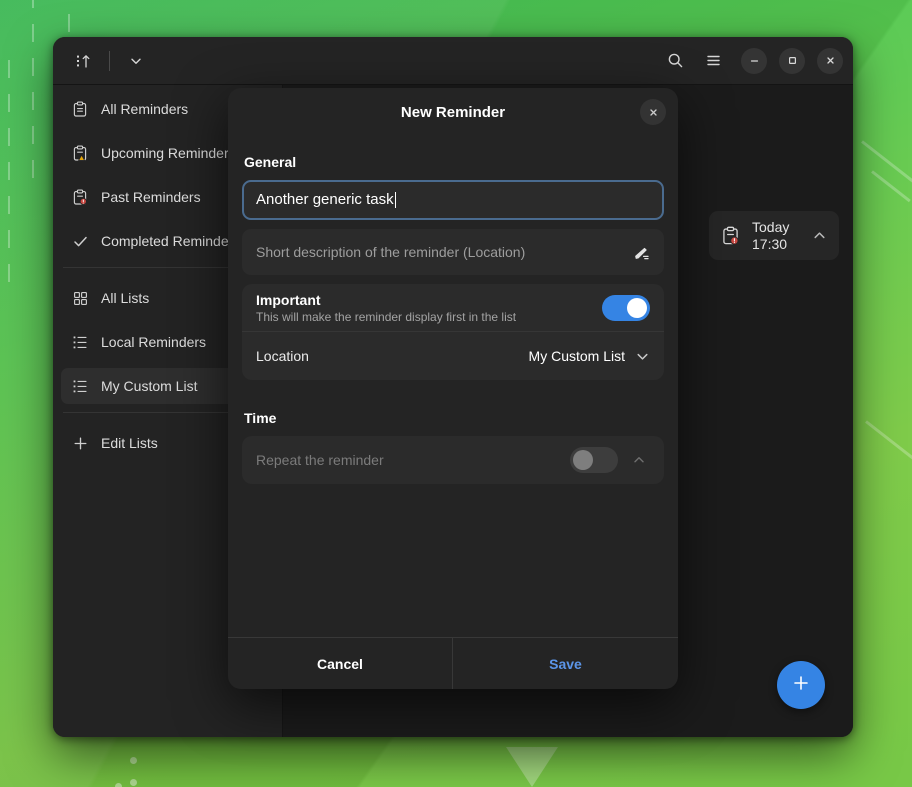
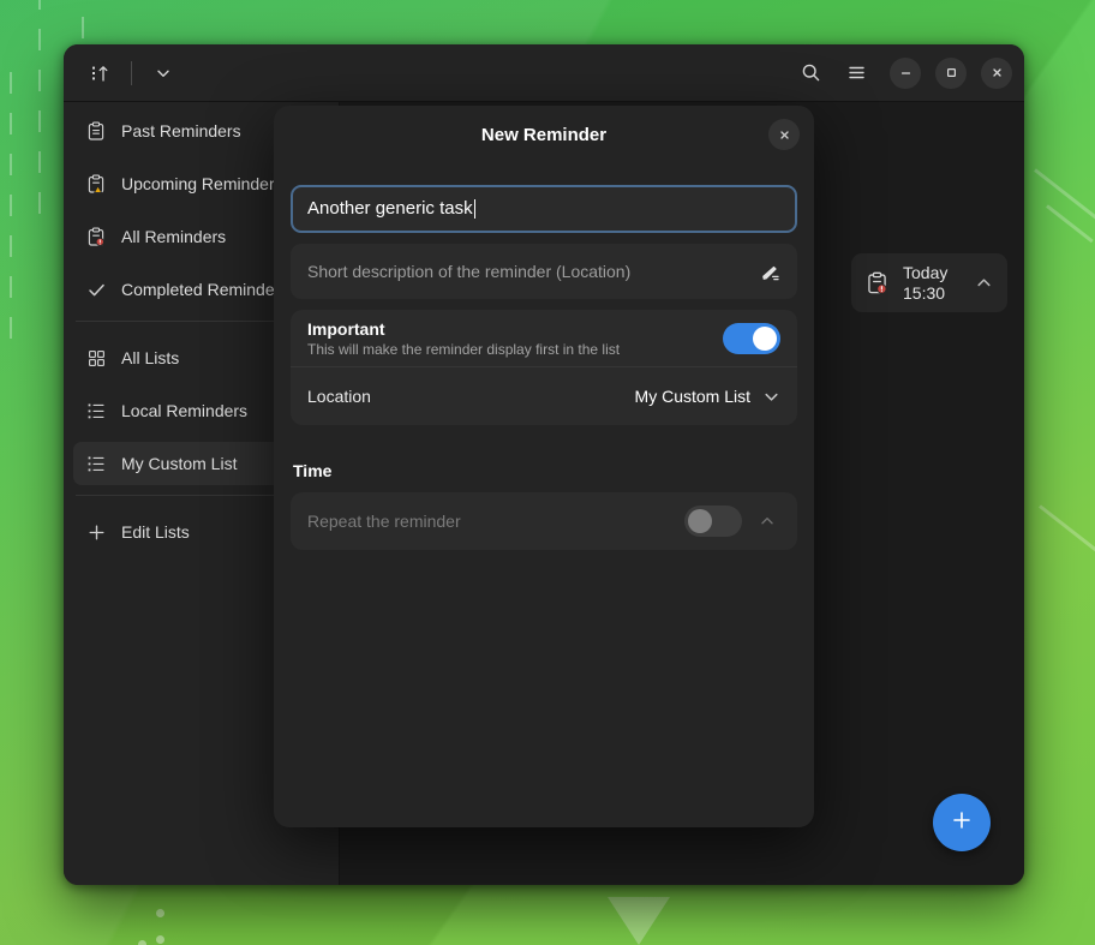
- All Reminders
+ Past Reminders
  Upcoming Reminder
- Past Reminders
+ All Reminders
  Completed Reminde
  All Lists
  Local Reminders
  My Custom List
  Edit Lists
  Today
- 17:30
+ 15:30
  New Reminder
- General
  Another generic task
  Short description of the reminder (Location)
  Important
  This will make the reminder display first in the list
  Location
  My Custom List
  Time
  Repeat the reminder
- Cancel
- Save
